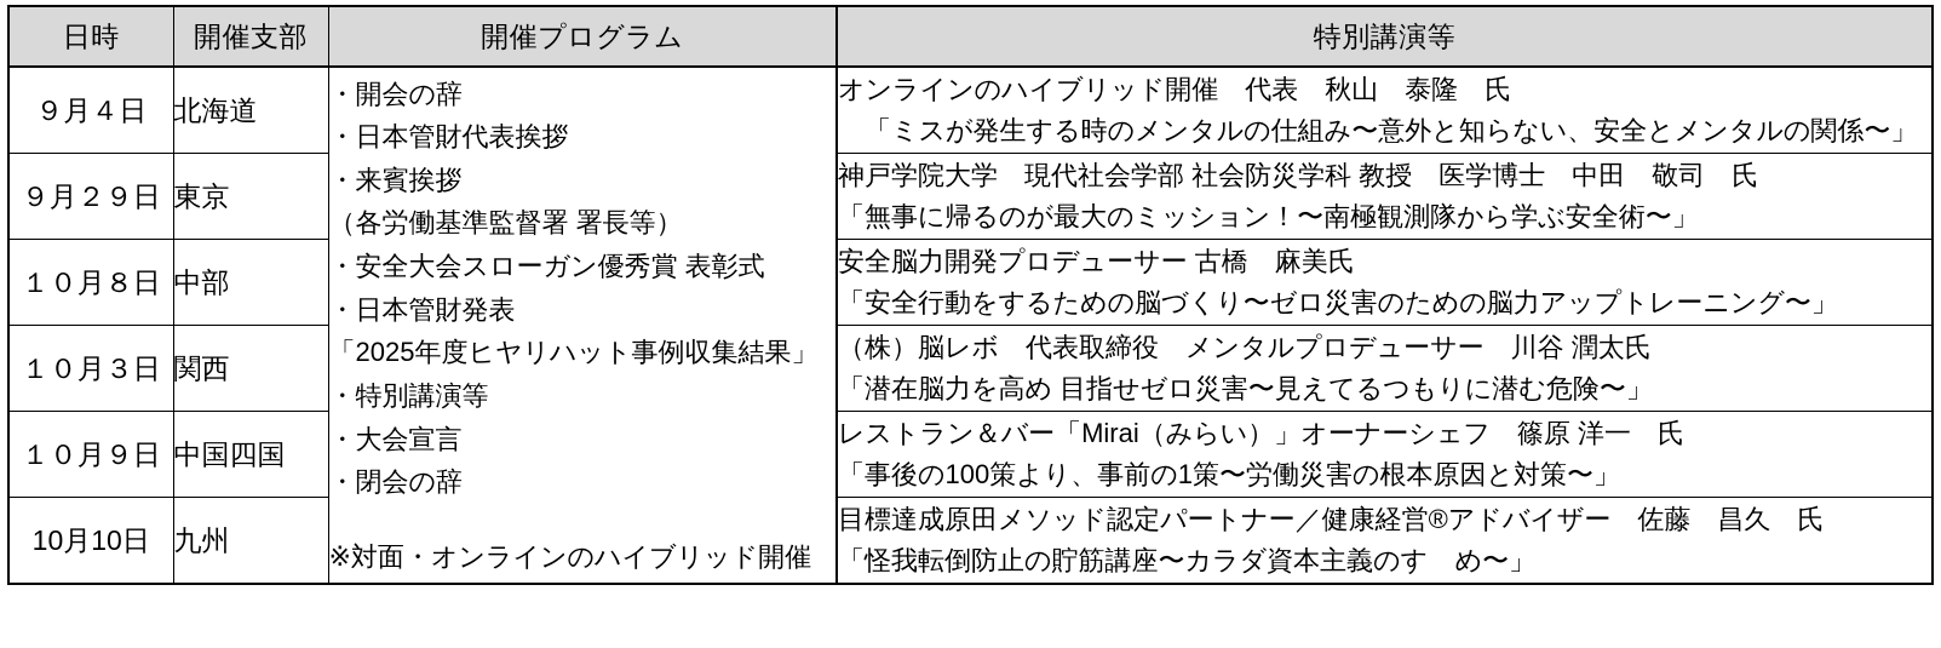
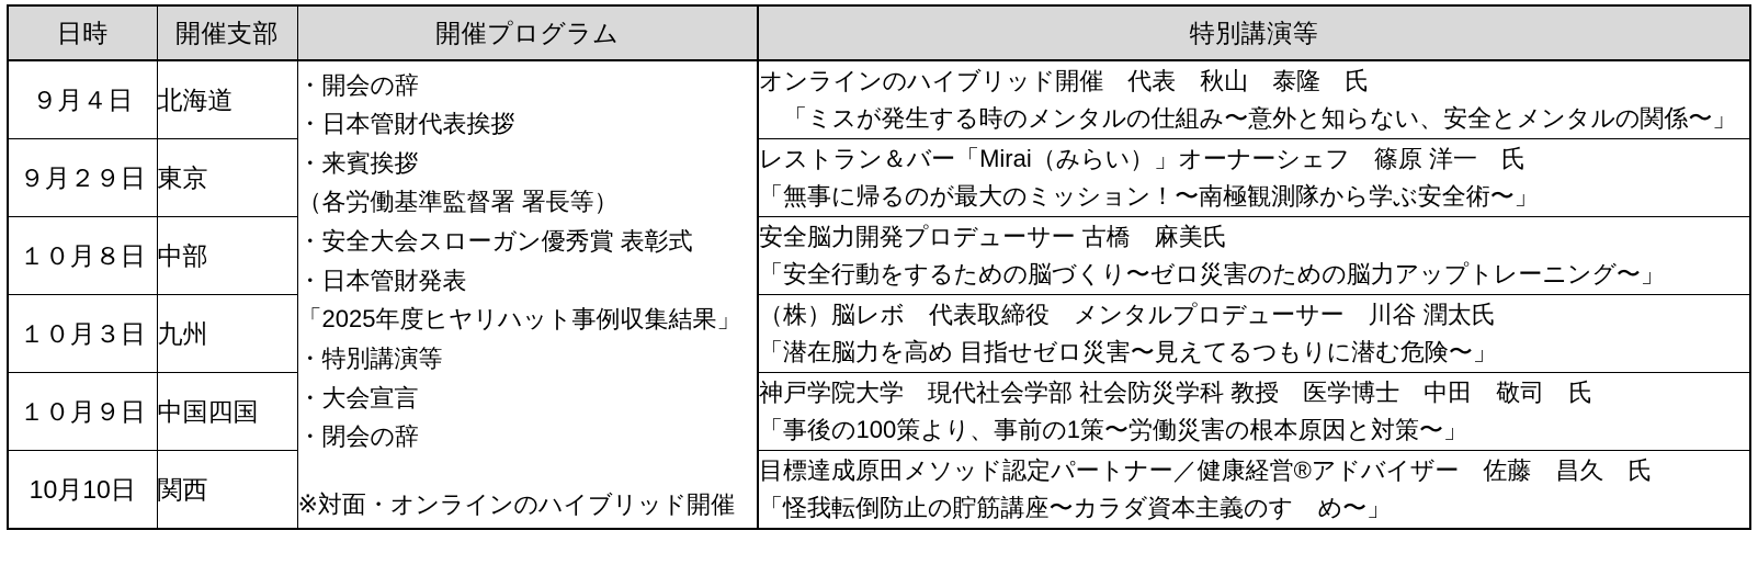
  日時	開催支部	開催プログラム	特別講演等
  ９月４日	北海道	・開会の辞 ・日本管財代表挨拶 ・来賓挨拶 （各労働基準監督署 署長等） ・安全大会スローガン優秀賞 表彰式 ・日本管財発表 「2025年度ヒヤリハット事例収集結果」 ・特別講演等 ・大会宣言 ・閉会の辞 ※対面・オンラインのハイブリッド開催	オンラインのハイブリッド開催 代表 秋山 泰隆 氏 「ミスが発生する時のメンタルの仕組み〜意外と知らない、安全とメンタルの関係〜」
- ９月２９日	東京	神戸学院大学 現代社会学部 社会防災学科 教授 医学博士 中田 敬司 氏 「無事に帰るのが最大のミッション！〜南極観測隊から学ぶ安全術〜」
+ ９月２９日	東京	レストラン＆バー「Mirai（みらい）」オーナーシェフ 篠原 洋一 氏 「無事に帰るのが最大のミッション！〜南極観測隊から学ぶ安全術〜」
  １０月８日	中部	安全脳力開発プロデューサー 古橋 麻美氏 「安全行動をするための脳づくり〜ゼロ災害のための脳力アップトレーニング〜」
- １０月３日	関西	（株）脳レボ 代表取締役 メンタルプロデューサー 川谷 潤太氏 「潜在脳力を高め 目指せゼロ災害〜見えてるつもりに潜む危険〜」
+ １０月３日	九州	（株）脳レボ 代表取締役 メンタルプロデューサー 川谷 潤太氏 「潜在脳力を高め 目指せゼロ災害〜見えてるつもりに潜む危険〜」
- １０月９日	中国四国	レストラン＆バー「Mirai（みらい）」オーナーシェフ 篠原 洋一 氏 「事後の100策より、事前の1策〜労働災害の根本原因と対策〜」
+ １０月９日	中国四国	神戸学院大学 現代社会学部 社会防災学科 教授 医学博士 中田 敬司 氏 「事後の100策より、事前の1策〜労働災害の根本原因と対策〜」
- 10月10日	九州	目標達成原田メソッド認定パートナー／健康経営®アドバイザー 佐藤 昌久 氏 「怪我転倒防止の貯筋講座〜カラダ資本主義のすゝめ〜」
+ 10月10日	関西	目標達成原田メソッド認定パートナー／健康経営®アドバイザー 佐藤 昌久 氏 「怪我転倒防止の貯筋講座〜カラダ資本主義のすゝめ〜」
